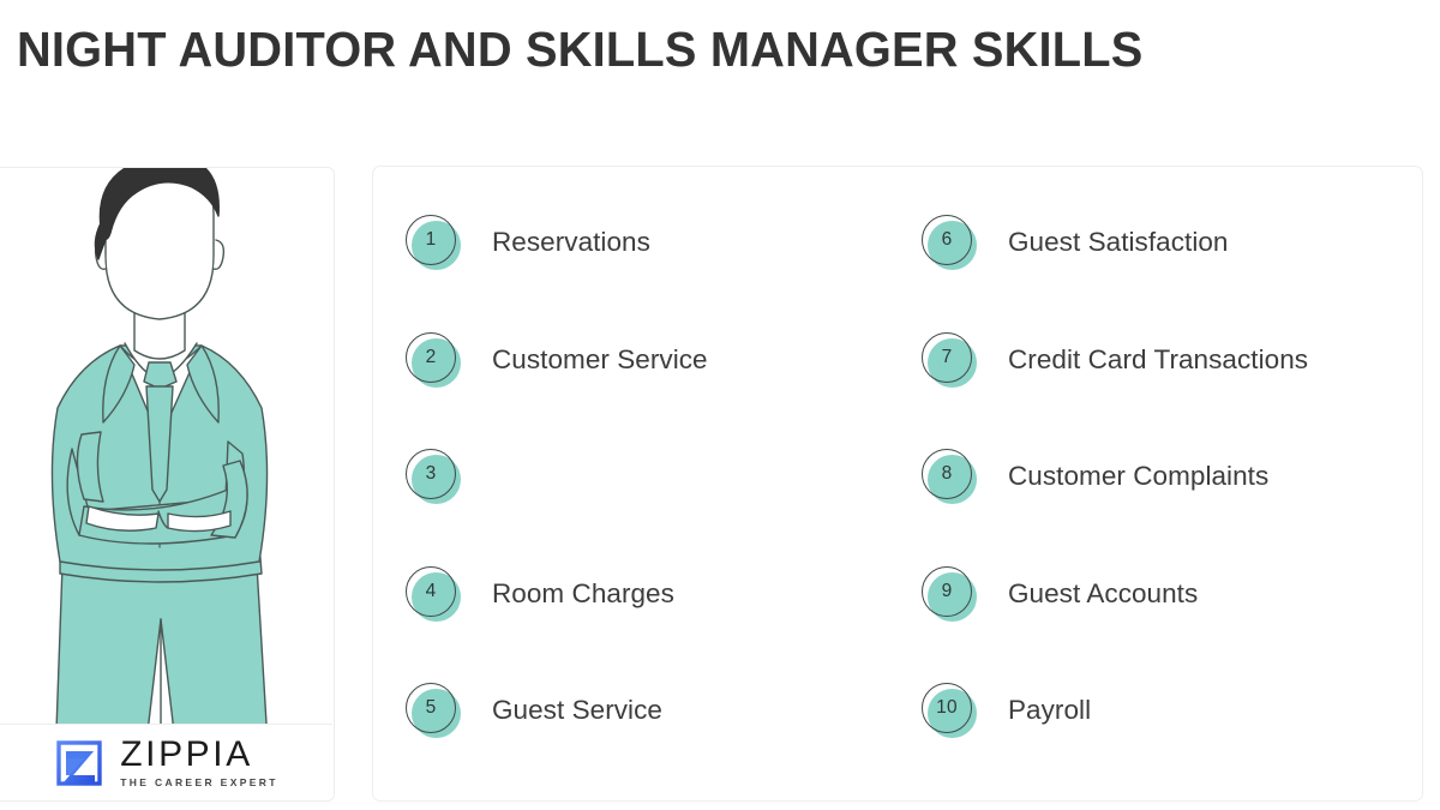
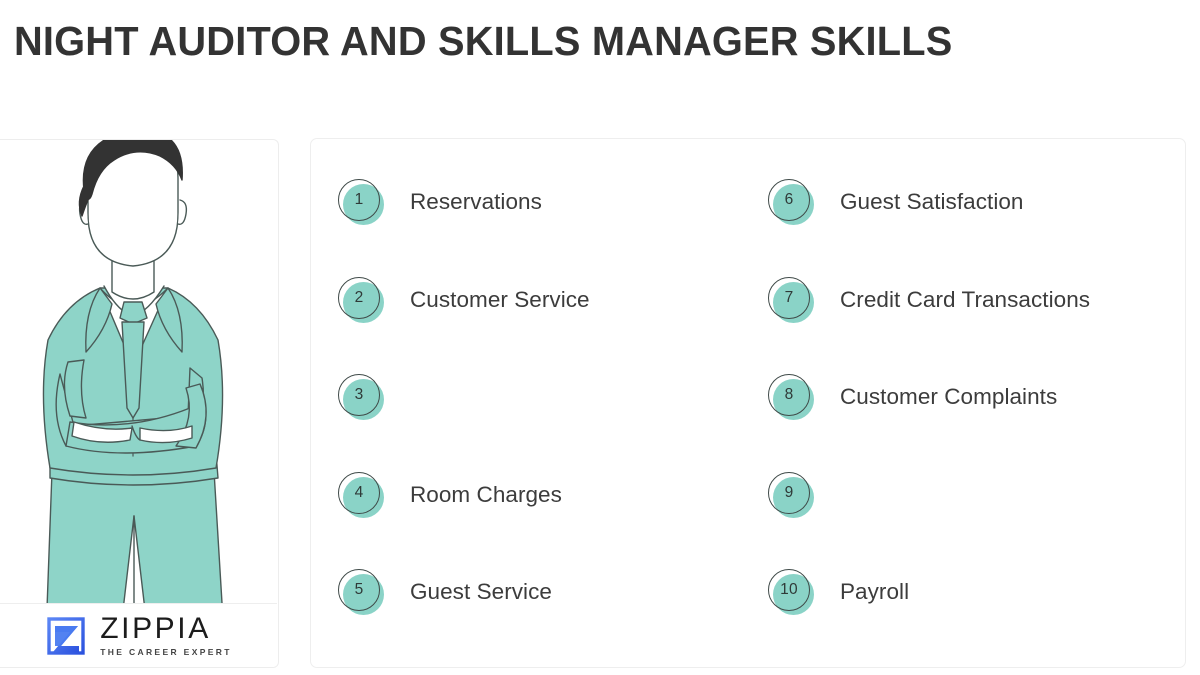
  NIGHT AUDITOR AND SKILLS MANAGER SKILLS
  ZIPPIA
  THE CAREER EXPERT
  1
  Reservations
  6
  Guest Satisfaction
  2
  Customer Service
  7
  Credit Card Transactions
  3
  8
  Customer Complaints
  4
  Room Charges
  9
- Guest Accounts
  5
  Guest Service
  10
  Payroll
